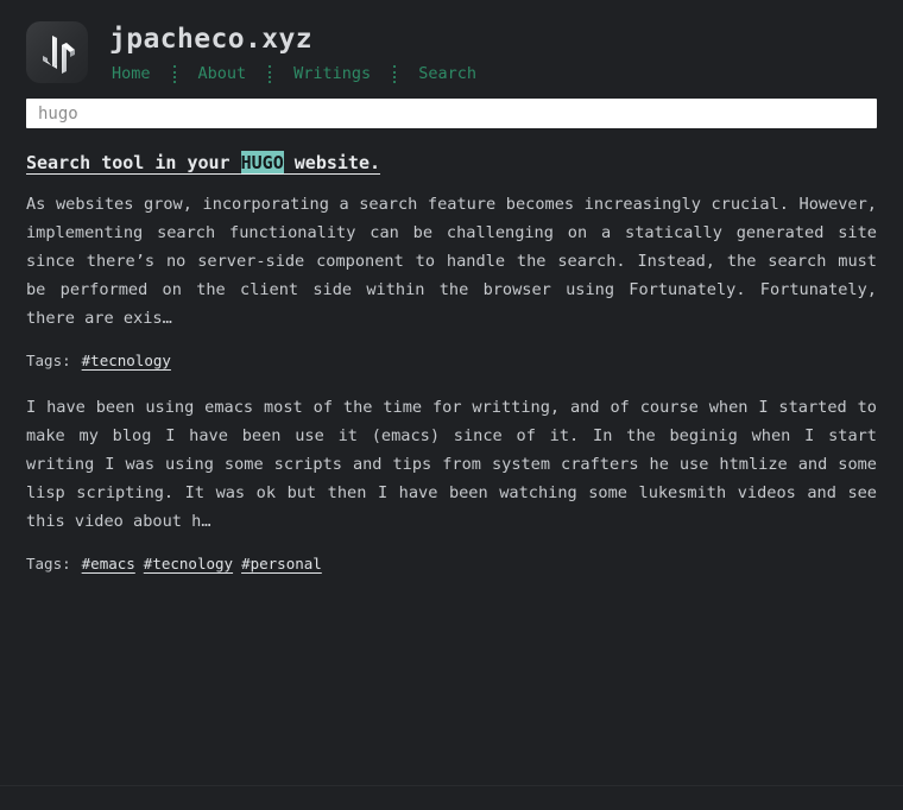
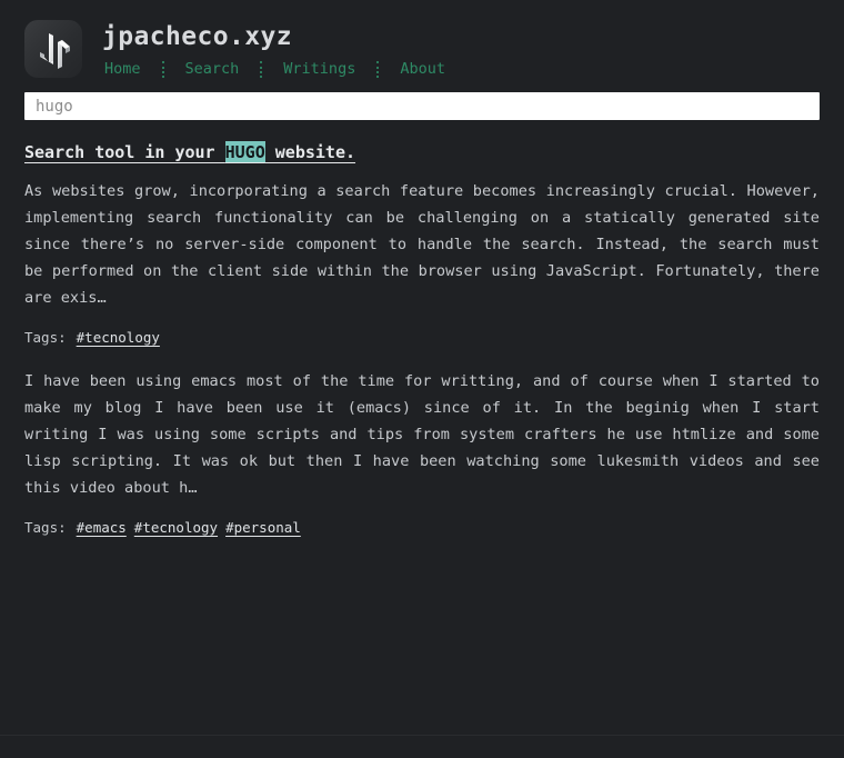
  jpacheco.xyz
  Home
- About
+ Search
  Writings
- Search
+ About
  hugo
  Search tool in your HUGO website.
- As websites grow, incorporating a search feature becomes increasingly crucial. However, implementing search functionality can be challenging on a statically generated site since there’s no server-side component to handle the search. Instead, the search must be performed on the client side within the browser using Fortunately. Fortunately, there are exis…
+ As websites grow, incorporating a search feature becomes increasingly crucial. However, implementing search functionality can be challenging on a statically generated site since there’s no server-side component to handle the search. Instead, the search must be performed on the client side within the browser using JavaScript. Fortunately, there are exis…
  Tags: #tecnology
  I have been using emacs most of the time for writting, and of course when I started to make my blog I have been use it (emacs) since of it. In the beginig when I start writing I was using some scripts and tips from system crafters he use htmlize and some lisp scripting. It was ok but then I have been watching some lukesmith videos and see this video about h…
  Tags: #emacs #tecnology #personal
